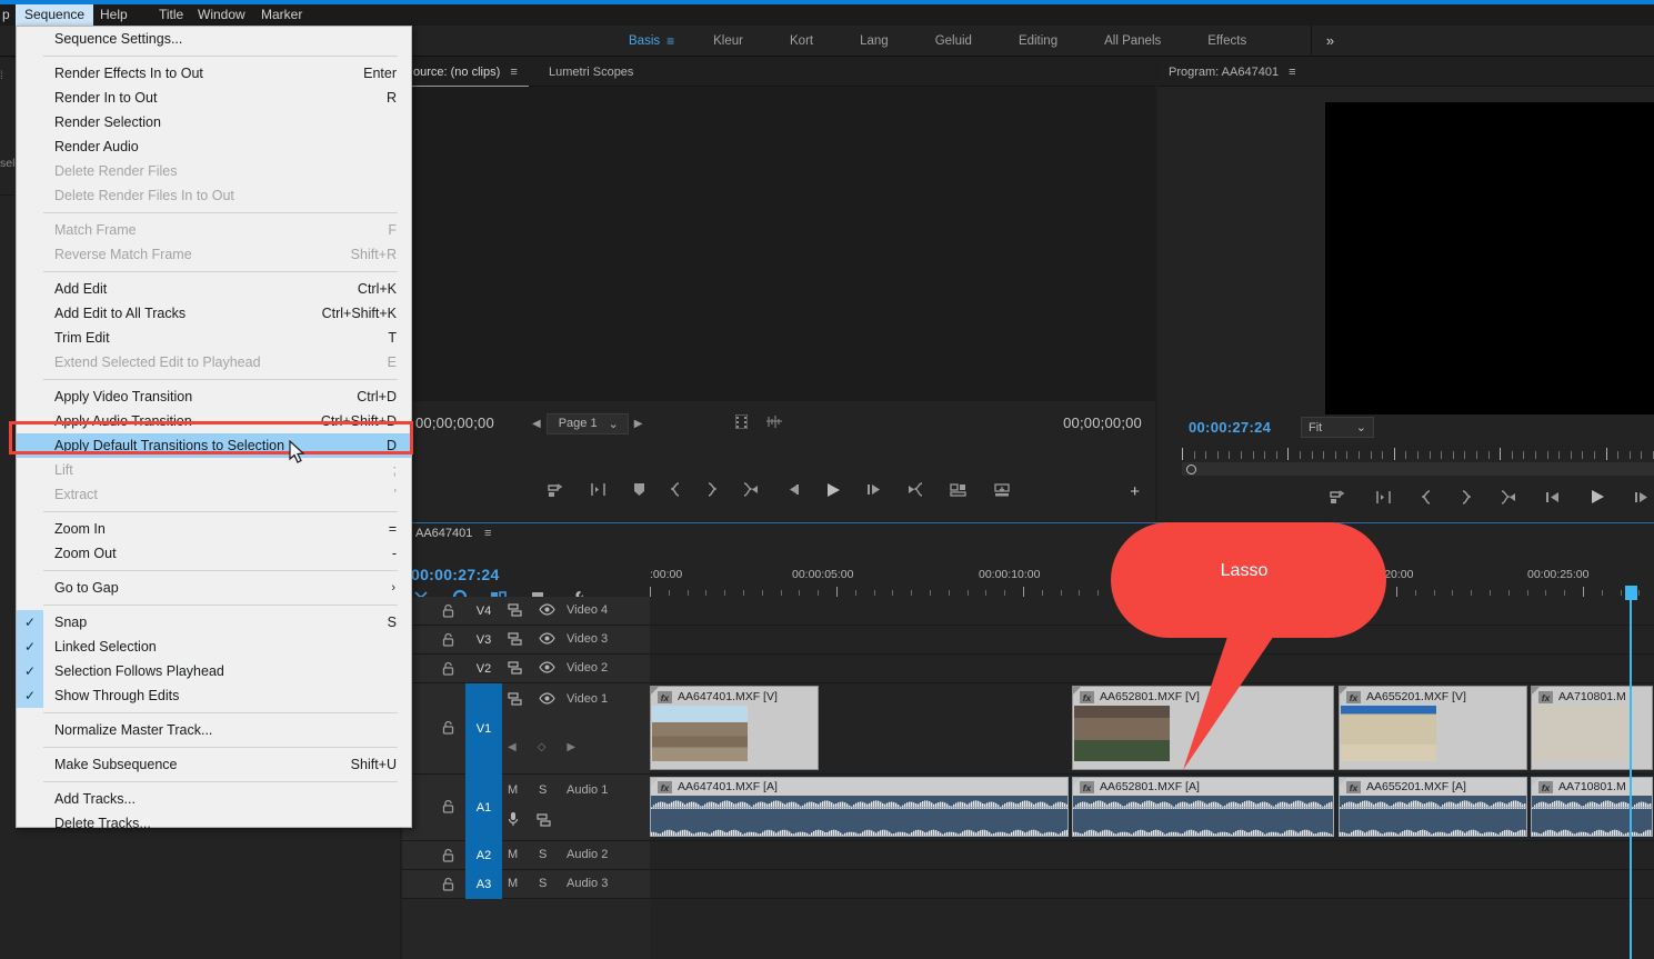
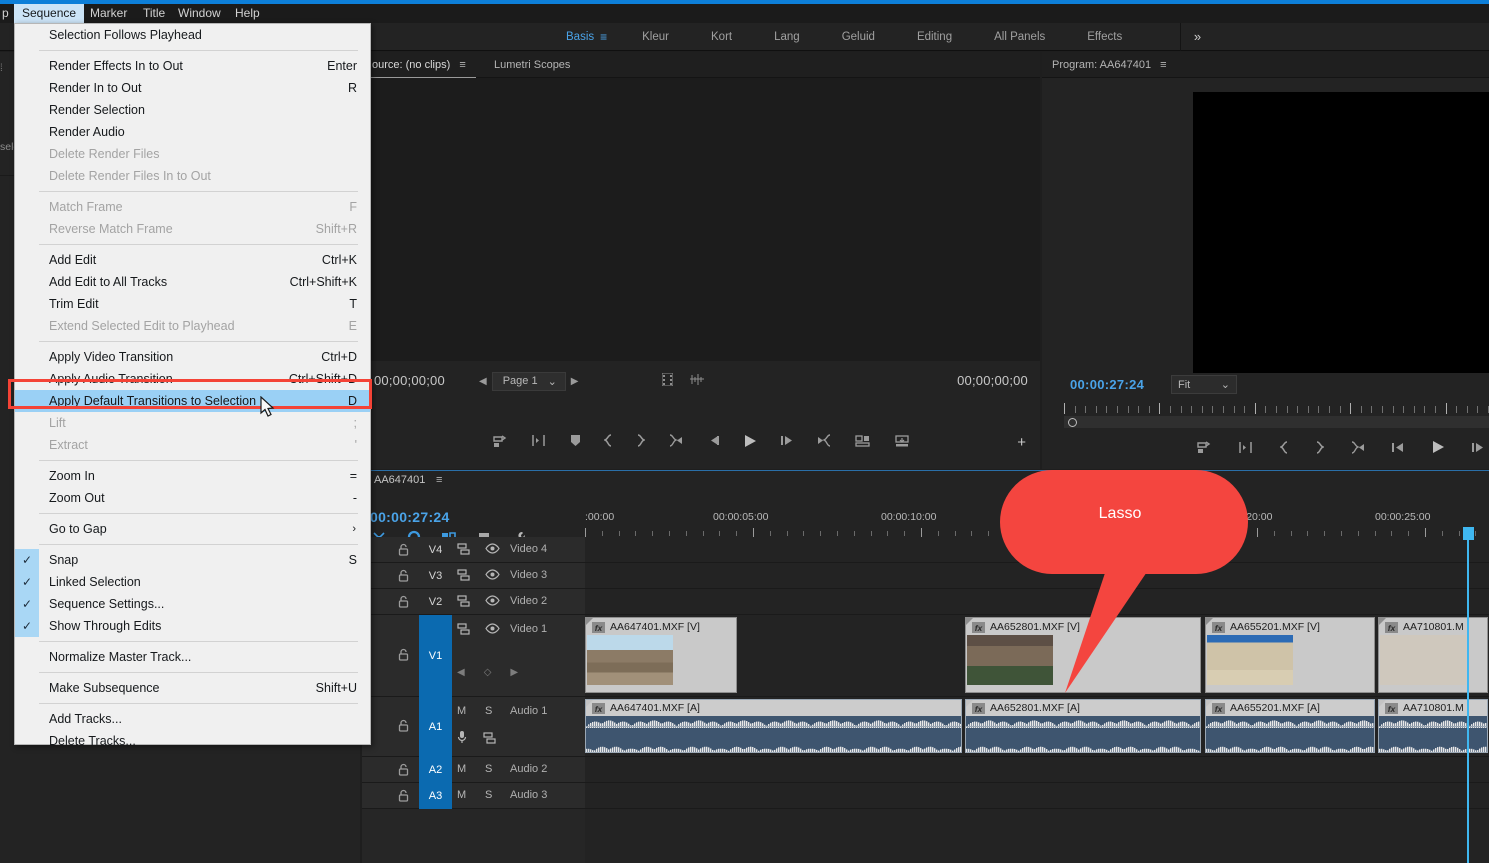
  sel
  p
  Sequence
- Help
+ Marker
  Title
  Window
- Marker
+ Help
  Basis
  ≡
  Kleur
  Kort
  Lang
  Geluid
  Editing
  All Panels
  Effects
  »
  ource: (no clips) ≡
  Lumetri Scopes
  00;00;00;00
  ◀
  Page 1
  ⌄
  ▶
  00;00;00;00
  +
  Program: AA647401 ≡
  00:00:27:24
  Fit
  ⌄
  AA647401
  ≡
  00:00:27:24
  :00:00
  00:00:05:00
  00:00:10:00
  00:00:25:00
  V4
  Video 4
  V3
  Video 3
  V2
  Video 2
  V1
  Video 1
  ◀
  ◇
  ▶
  fx
  AA647401.MXF [V]
  fx
  AA652801.MXF [V]
  fx
  AA655201.MXF [V]
  fx
  AA710801.M
  A1
  M
  S
  Audio 1
  fx
  AA647401.MXF [A]
  fx
  AA652801.MXF [A]
  fx
  AA655201.MXF [A]
  fx
  AA710801.M
  A2
  M
  S
  Audio 2
  A3
  M
  S
  Audio 3
- Sequence Settings...
+ Selection Follows Playhead
  Render Effects In to Out
  Enter
  Render In to Out
  R
  Render Selection
  Render Audio
  Delete Render Files
  Delete Render Files In to Out
  Match Frame
  F
  Reverse Match Frame
  Shift+R
  Add Edit
  Ctrl+K
  Add Edit to All Tracks
  Ctrl+Shift+K
  Trim Edit
  T
  Extend Selected Edit to Playhead
  E
  Apply Video Transition
  Ctrl+D
  Apply Audio Transition
  Ctrl+Shift+D
  Apply Default Transitions to Selection
  D
  Lift
  ;
  Extract
  '
  Zoom In
  =
  Zoom Out
  -
  Go to Gap
  ›
  ✓
  Snap
  S
  ✓
  Linked Selection
  ✓
- Selection Follows Playhead
+ Sequence Settings...
  ✓
  Show Through Edits
  Normalize Master Track...
  Make Subsequence
  Shift+U
  Add Tracks...
  Delete Tracks...
  Lasso
